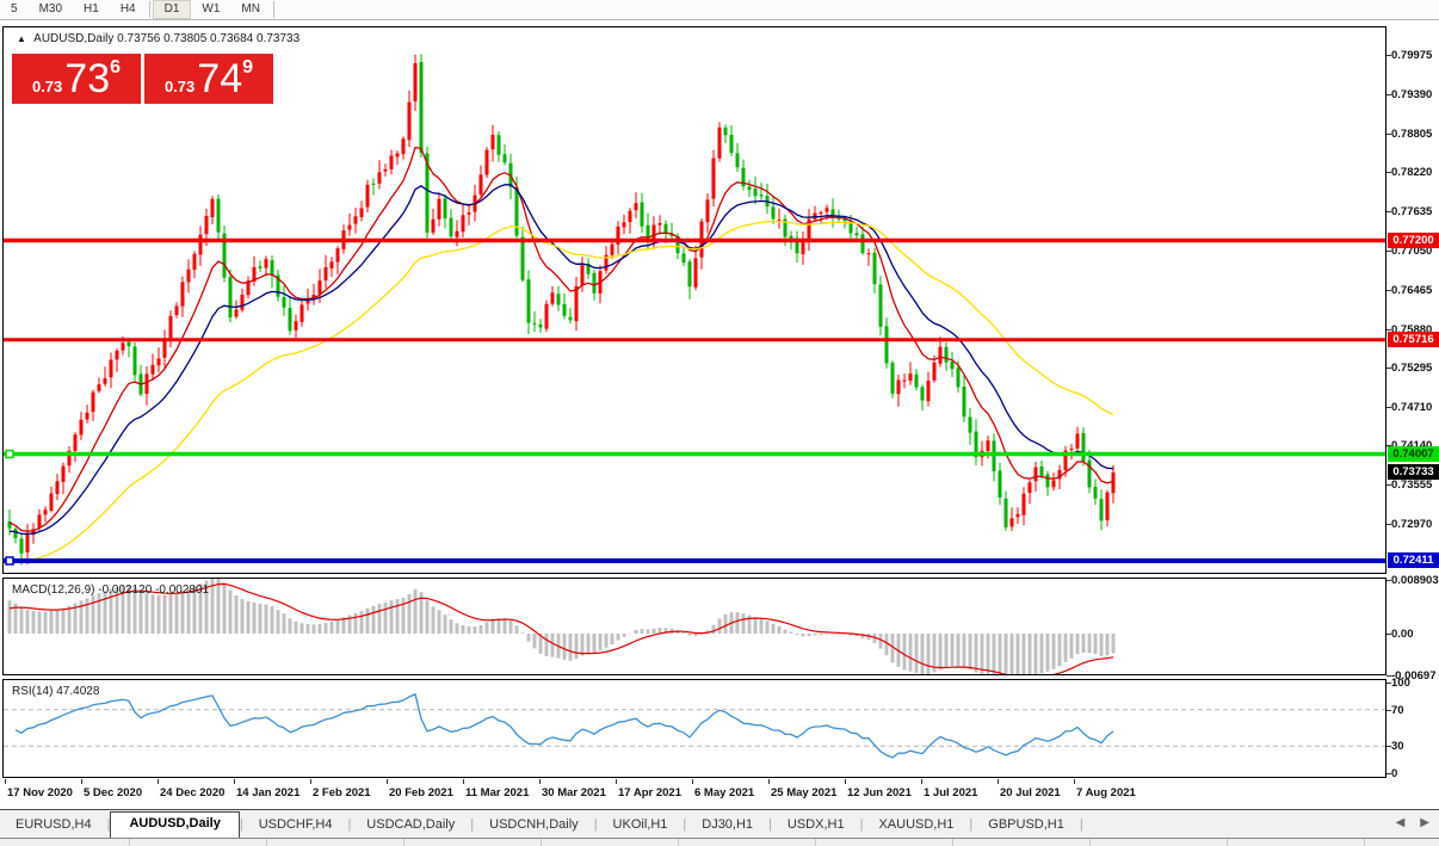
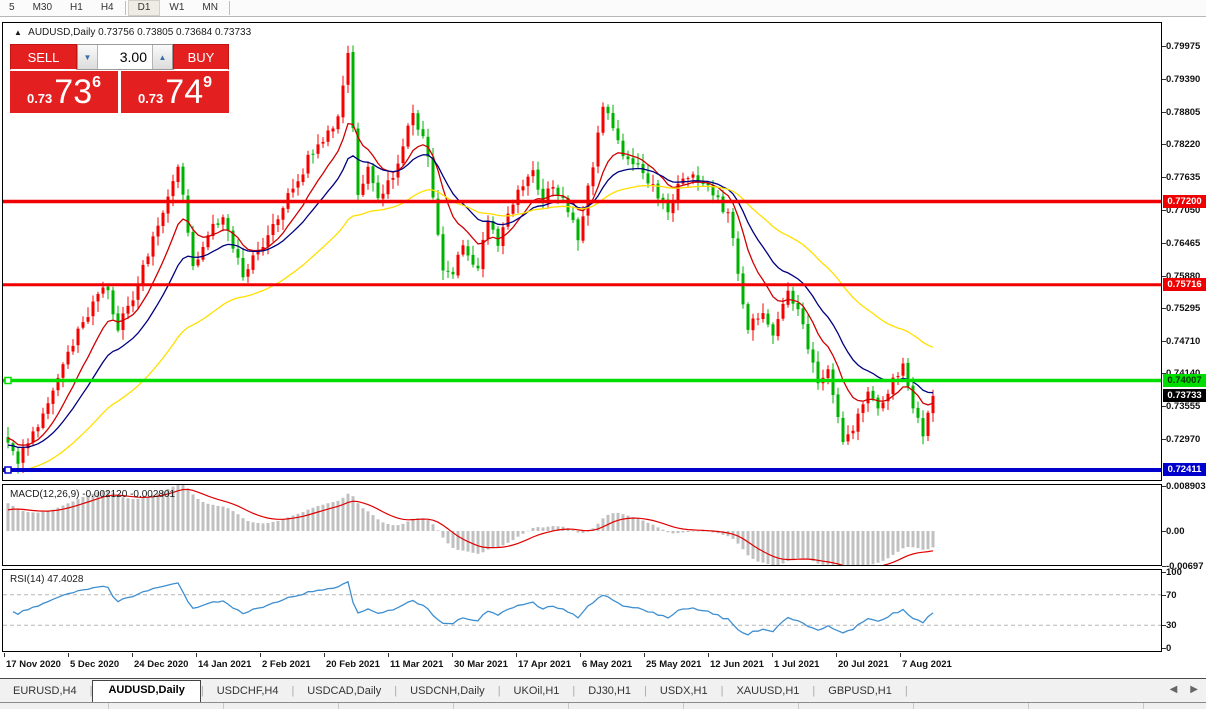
  5
  M30
  H1
  H4
  D1
  W1
  MN
  ▲ AUDUSD,Daily 0.73756 0.73805 0.73684 0.73733
  MACD(12,26,9) -0.002120 -0.002801
  RSI(14) 47.4028
+ SELL
+ ▼
+ 3.00
+ ▲
+ BUY
  0.73
  73
  6
  0.73
  74
  9
  0.79975
  0.79390
  0.78805
  0.78220
  0.77635
  0.77050
  0.76465
  0.75880
  0.75295
  0.74710
  0.73555
  0.72970
  0.008903
  0.00
  -0.00697
  100
  70
  30
  0
  0.77200
  0.75716
  0.74007
  0.72411
  0.73733
  17 Nov 2020
  5 Dec 2020
  24 Dec 2020
  14 Jan 2021
  2 Feb 2021
  20 Feb 2021
  11 Mar 2021
  30 Mar 2021
  17 Apr 2021
  6 May 2021
  25 May 2021
  12 Jun 2021
  1 Jul 2021
  20 Jul 2021
  7 Aug 2021
  EURUSD,H4
  |
  AUDUSD,Daily
  |
  USDCHF,H4
  |
  USDCAD,Daily
  |
  USDCNH,Daily
  |
  UKOil,H1
  |
  DJ30,H1
  |
  USDX,H1
  |
  XAUUSD,H1
  |
  GBPUSD,H1
  |
  ◀
  ▶
